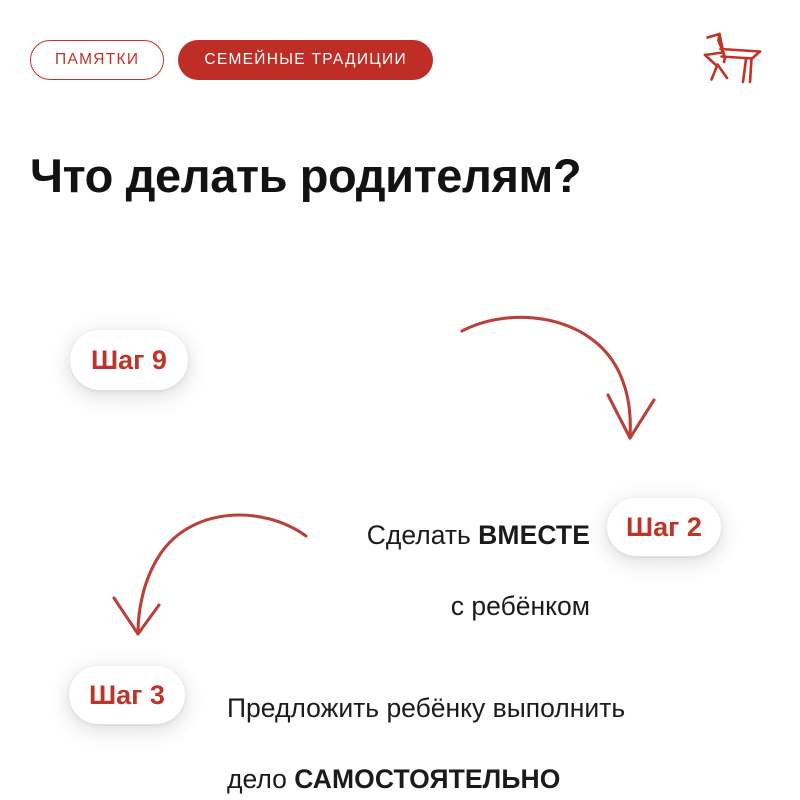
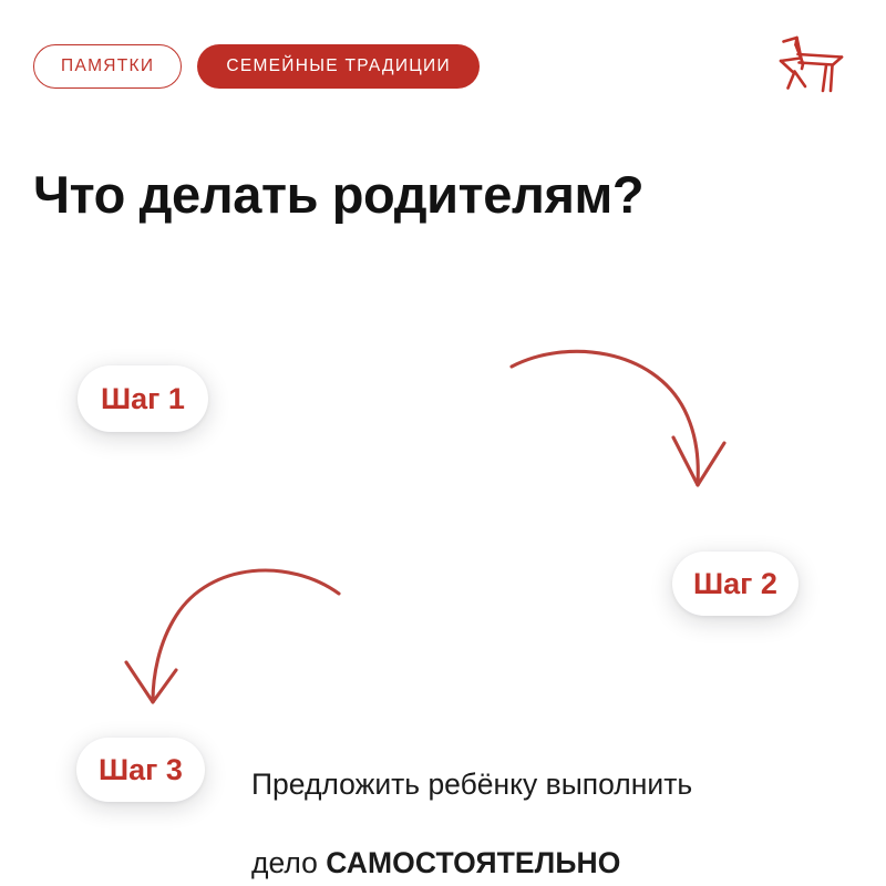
  ПАМЯТКИ
  СЕМЕЙНЫЕ ТРАДИЦИИ
  Что делать родителям?
- Шаг 9
+ Шаг 1
  Шаг 2
- Сделать ВМЕСТЕ
- с ребёнком
  Шаг 3
  Предложить ребёнку выполнить
  дело САМОСТОЯТЕЛЬНО
